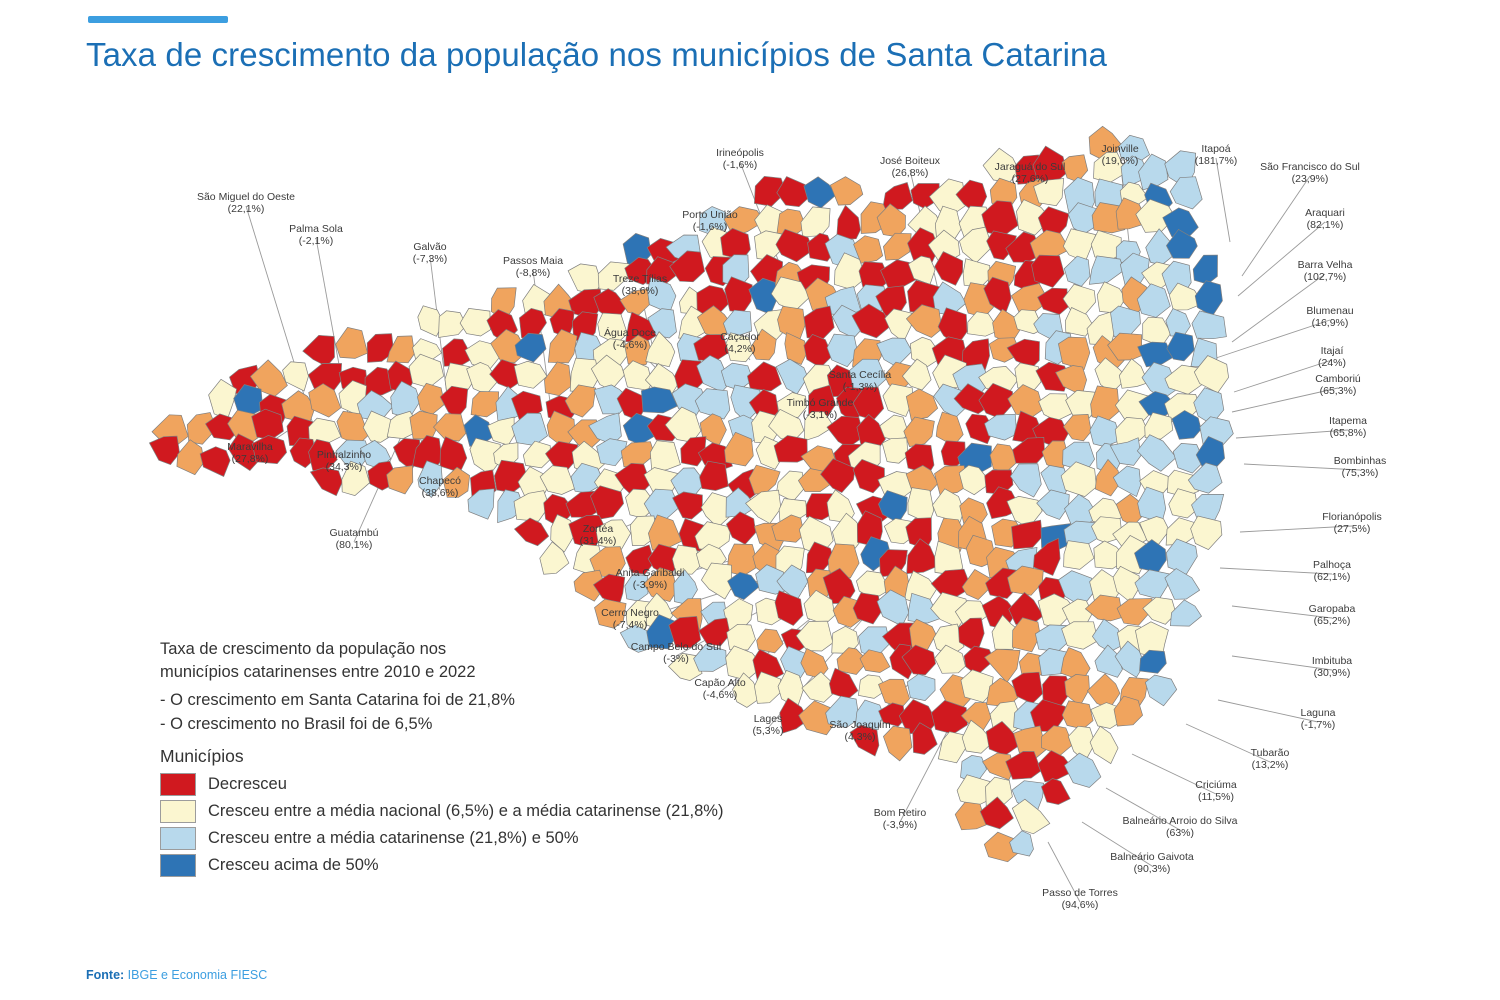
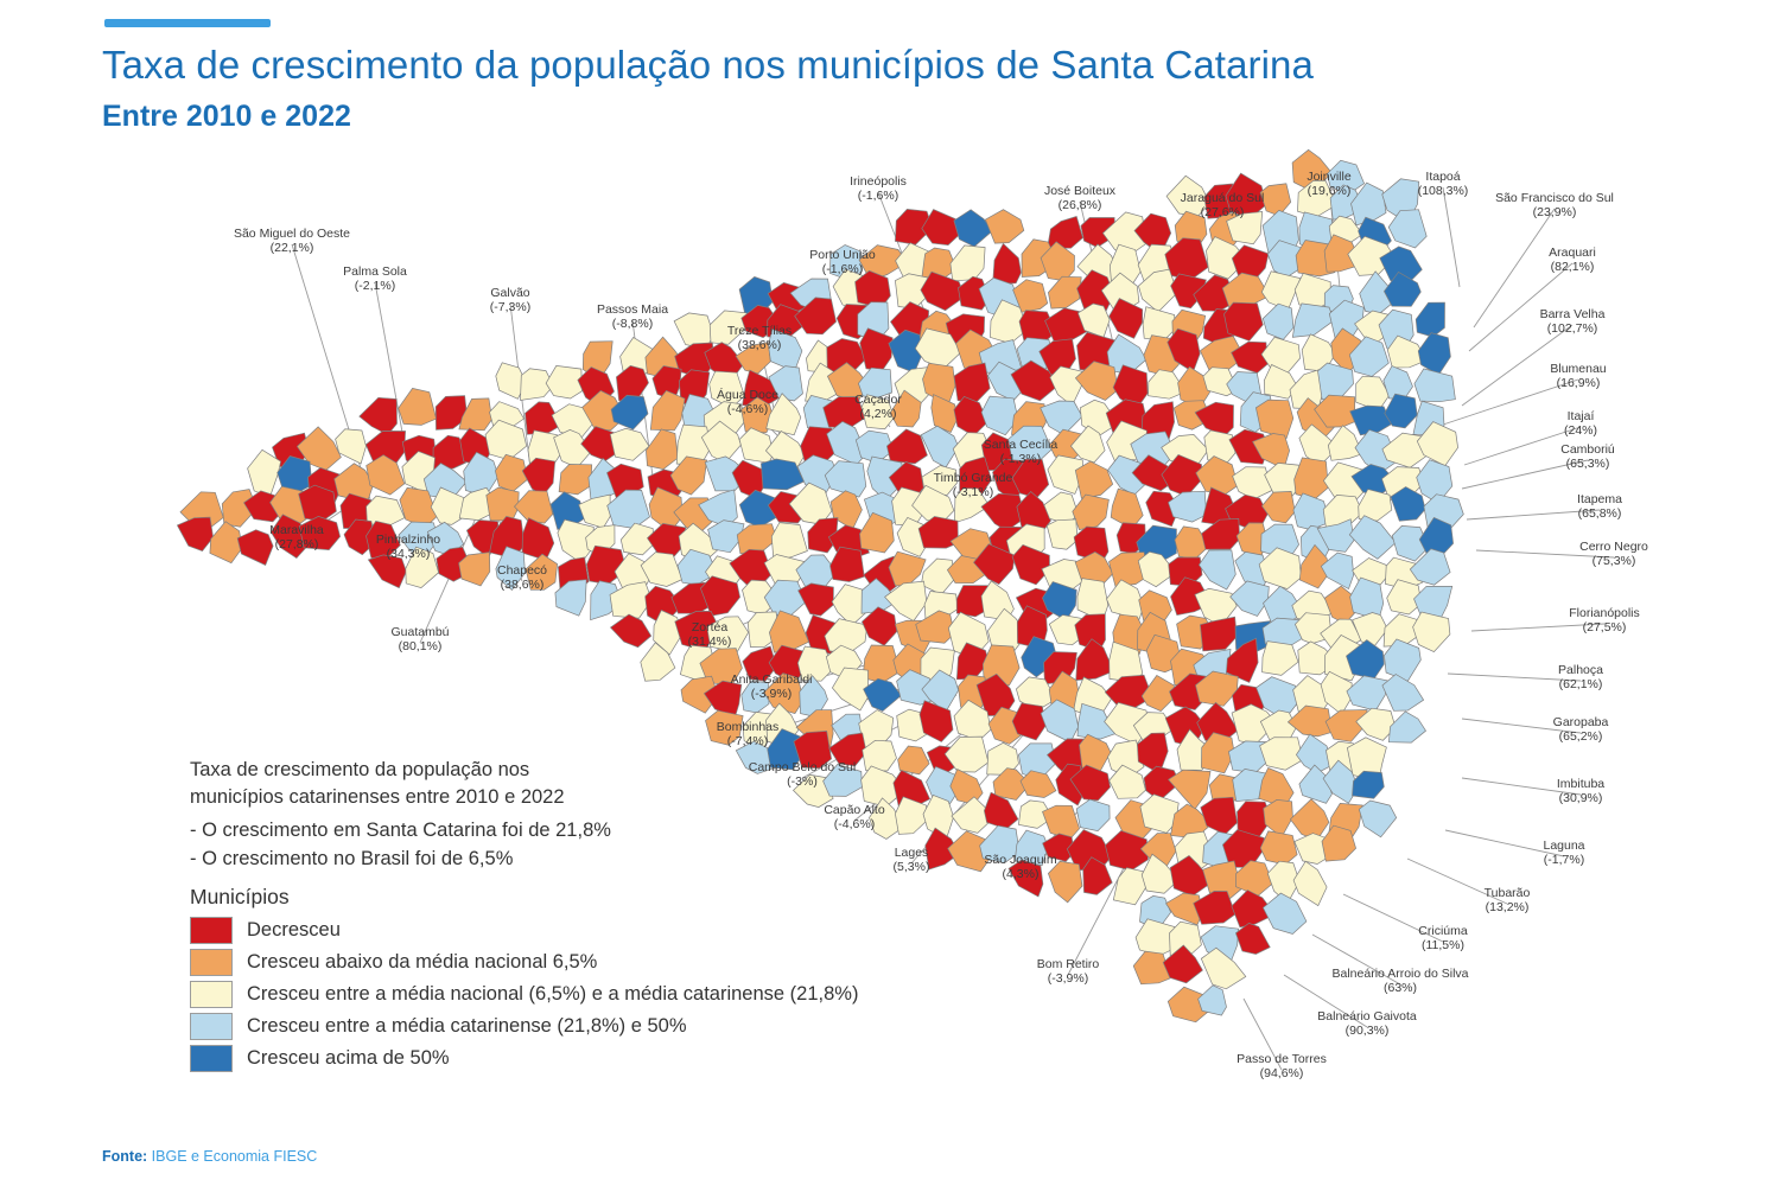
  Taxa de crescimento da população nos municípios de Santa Catarina
+ Entre 2010 e 2022
  São Miguel do Oeste
  (22,1%)
  Palma Sola
  (-2,1%)
  Galvão
  (-7,3%)
  Passos Maia
  (-8,8%)
  Treze Tílias
  (38,6%)
  Irineópolis
  (-1,6%)
  Porto União
  (-1,6%)
  José Boiteux
  (26,8%)
  Jaraguá do Sul
  (27,6%)
  Joinville
  (19,6%)
  Itapoá
- (181,7%)
+ (108,3%)
  São Francisco do Sul
  (23,9%)
  Araquari
  (82,1%)
  Barra Velha
  (102,7%)
  Blumenau
  (16,9%)
  Itajaí
  (24%)
  Camboriú
  (65,3%)
  Itapema
  (65,8%)
- Bombinhas
+ Cerro Negro
  (75,3%)
  Florianópolis
  (27,5%)
  Palhoça
  (62,1%)
  Garopaba
  (65,2%)
  Imbituba
  (30,9%)
  Laguna
  (-1,7%)
  Tubarão
  (13,2%)
  Criciúma
  (11,5%)
  Balneário Arroio do Silva
  (63%)
  Balneário Gaivota
  (90,3%)
  Passo de Torres
  (94,6%)
  Bom Retiro
  (-3,9%)
  São Joaquim
  (4,3%)
  Lages
  (5,3%)
  Capão Alto
  (-4,6%)
  Campo Belo do Sul
  (-3%)
- Cerro Negro
+ Bombinhas
  (-7,4%)
  Anita Garibaldi
  (-3,9%)
  Zortéa
  (31,4%)
  Guatambú
  (80,1%)
  Chapecó
  (38,6%)
  Pinhalzinho
  (34,3%)
  Maravilha
  (27,8%)
  Água Doce
  (-4,6%)
  Caçador
  (4,2%)
  Santa Cecília
  (-1,3%)
  Timbó Grande
  (-3,1%)
  Taxa de crescimento da população nos
  municípios catarinenses entre 2010 e 2022
  - O crescimento em Santa Catarina foi de 21,8%
  - O crescimento no Brasil foi de 6,5%
  Municípios
  Decresceu
+ Cresceu abaixo da média nacional 6,5%
  Cresceu entre a média nacional (6,5%) e a média catarinense (21,8%)
  Cresceu entre a média catarinense (21,8%) e 50%
  Cresceu acima de 50%
  Fonte: IBGE e Economia FIESC
